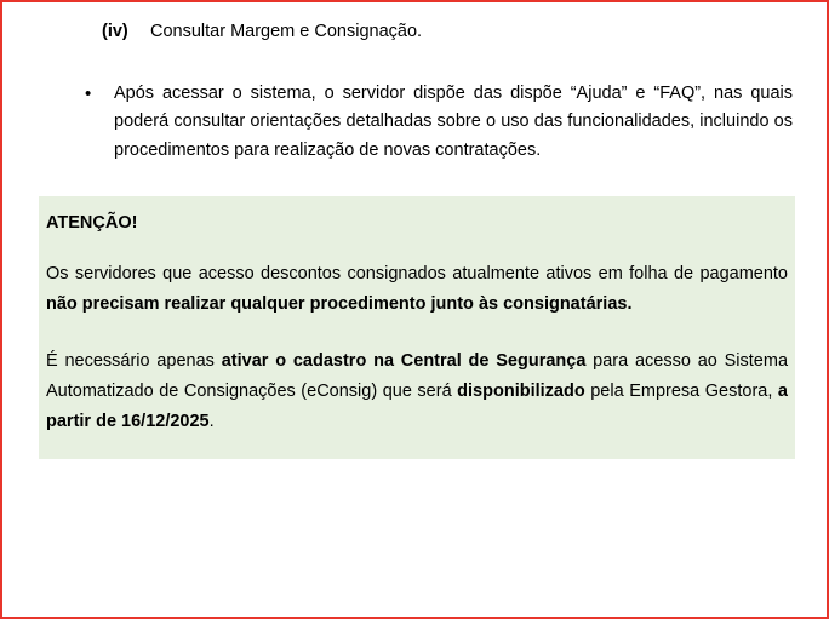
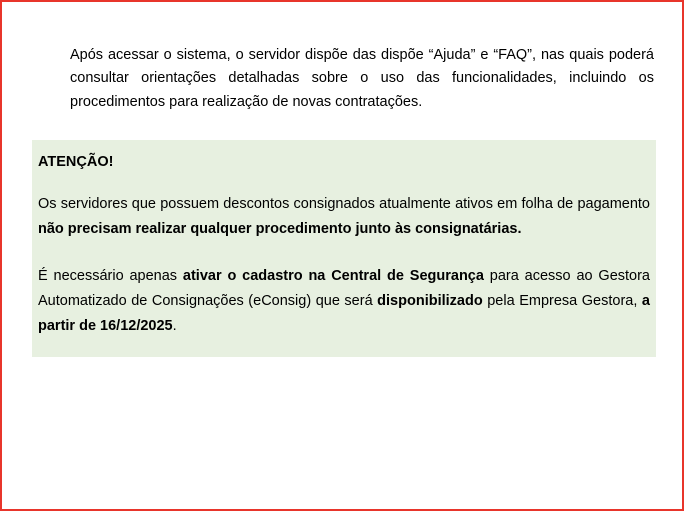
- (iv)
- Consultar Margem e Consignação.
- •
  Após acessar o sistema, o servidor dispõe das dispõe “Ajuda” e “FAQ”, nas quais poderá consultar orientações detalhadas sobre o uso das funcionalidades, incluindo os procedimentos para realização de novas contratações.
  ATENÇÃO!
- Os servidores que acesso descontos consignados atualmente ativos em folha de pagamento não precisam realizar qualquer procedimento junto às consignatárias.
+ Os servidores que possuem descontos consignados atualmente ativos em folha de pagamento não precisam realizar qualquer procedimento junto às consignatárias.
- É necessário apenas ativar o cadastro na Central de Segurança para acesso ao Sistema Automatizado de Consignações (eConsig) que será disponibilizado pela Empresa Gestora, a partir de 16/12/2025.
+ É necessário apenas ativar o cadastro na Central de Segurança para acesso ao Gestora Automatizado de Consignações (eConsig) que será disponibilizado pela Empresa Gestora, a partir de 16/12/2025.
